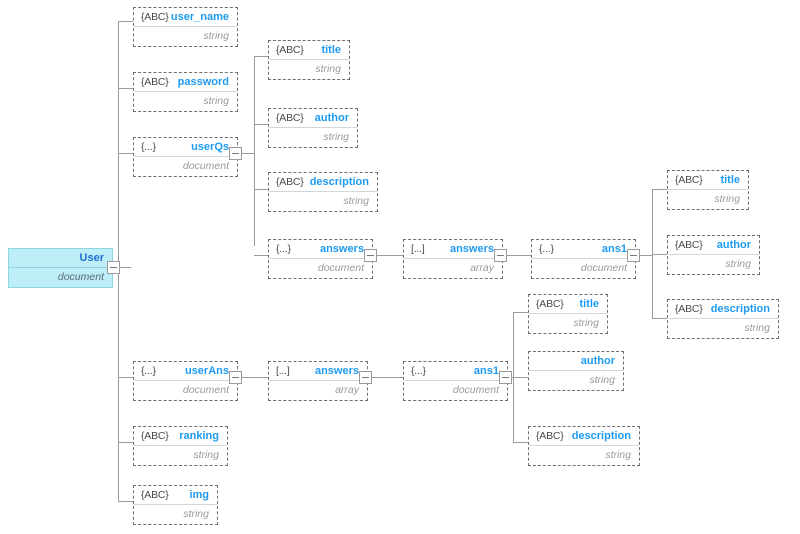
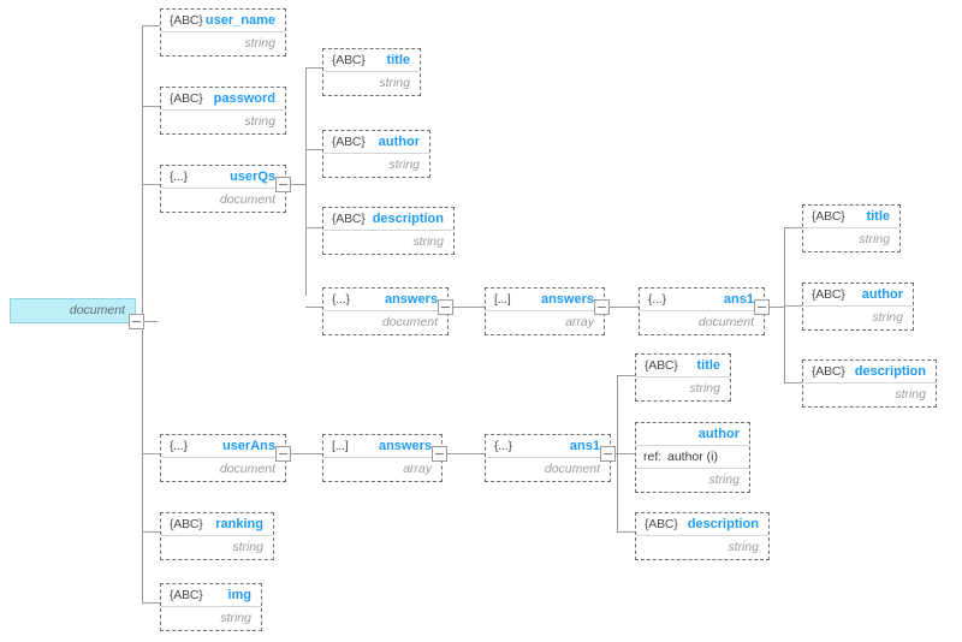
- User
  document
  {ABC}
  user_name
  string
  {ABC}
  password
  string
  {...}
  userQs
  document
  {...}
  userAns
  document
  {ABC}
  ranking
  string
  {ABC}
  img
  string
  {ABC}
  title
  string
  {ABC}
  author
  string
  {ABC}
  description
  string
  {...}
  answers
  document
  [...]
  answers
  array
  {...}
  ans1
  document
  {ABC}
  title
  string
  {ABC}
  author
  string
  {ABC}
  description
  string
  [...]
  answers
  array
  {...}
  ans1
  document
  {ABC}
  title
  string
  author
+ ref:
+ author (i)
  string
  {ABC}
  description
  string
